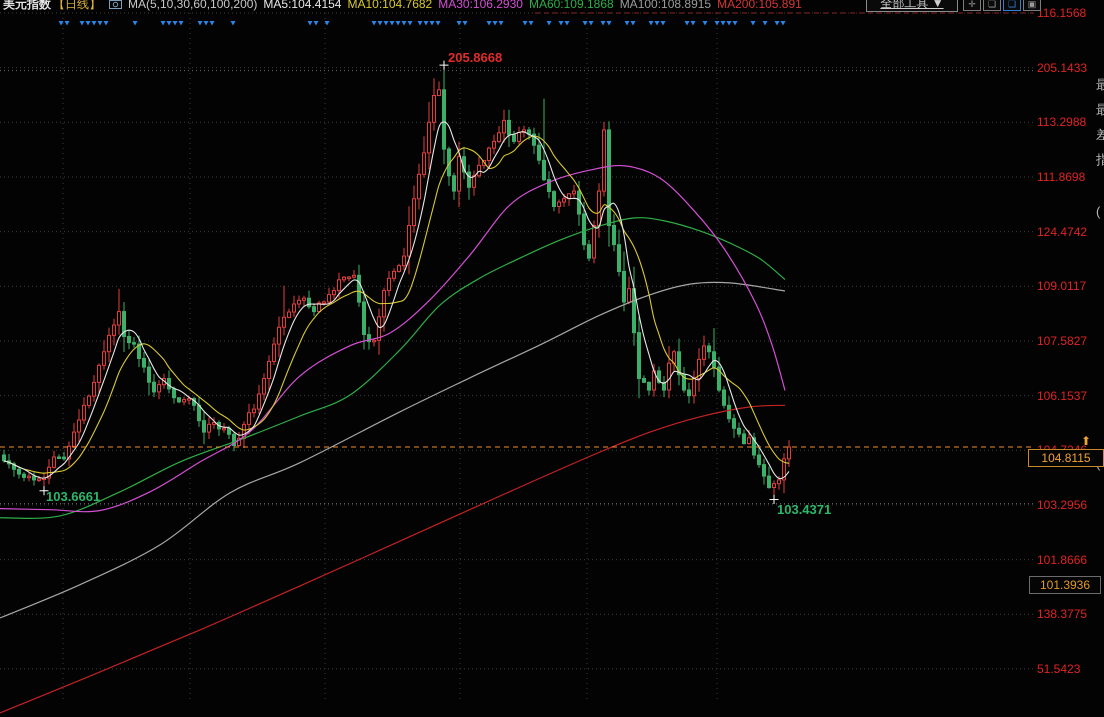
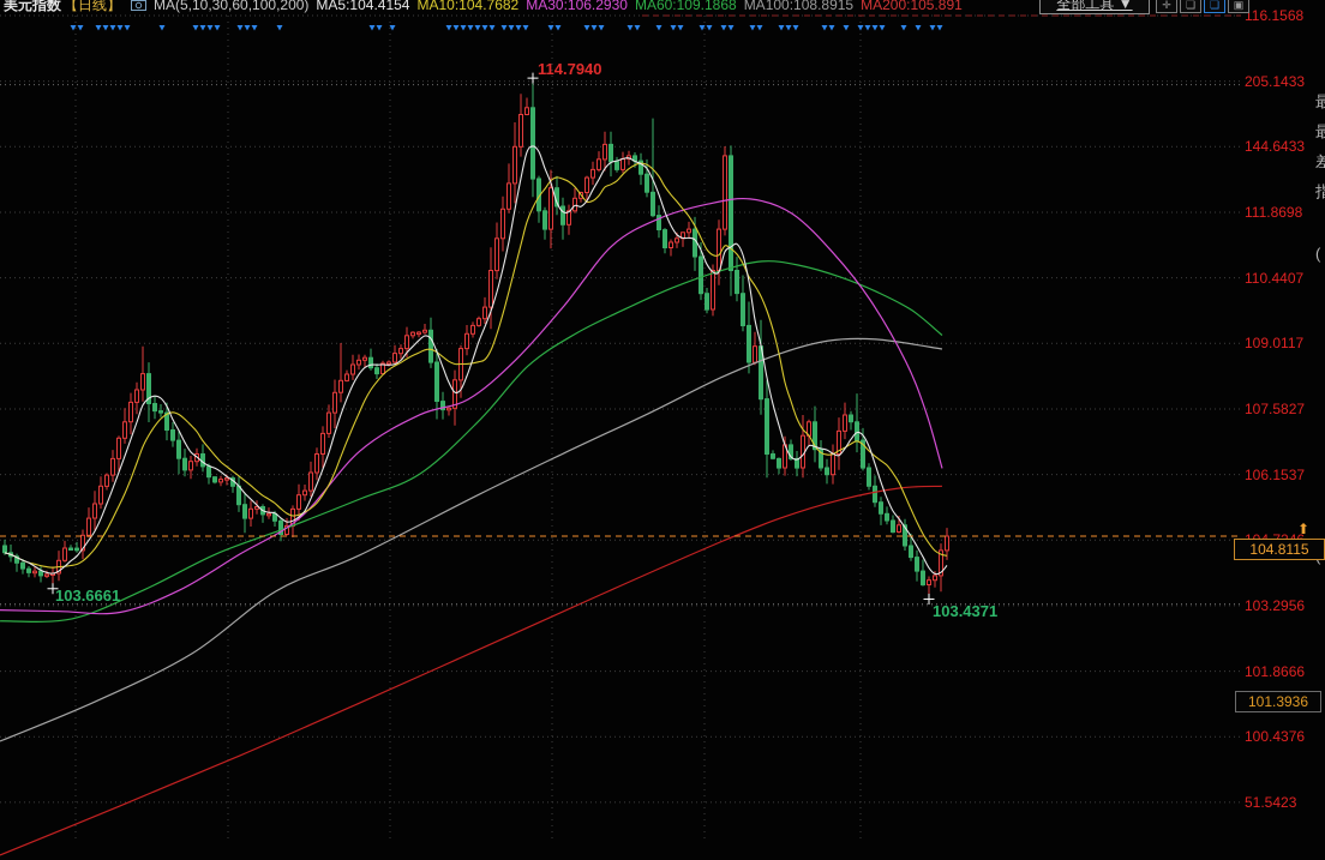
  美元指数
  【日线】
  MA(5,10,30,60,100,200)
  MA5:104.4154 MA10:104.7682 MA30:106.2930 MA60:109.1868 MA100:108.8915 MA200:105.891
  全部工具 ▼
  ✛
  ❏
  ❏
  ▣
  116.1568
  205.1433
- 113.2988
+ 144.6433
  111.8698
- 124.4742
+ 110.4407
  109.0117
  107.5827
  106.1537
  103.2956
  101.8666
- 138.3775
+ 100.4376
  51.5423
  104.8115
  ⬆
  101.3936
- 205.8668
+ 114.7940
  103.6661
  103.4371
  最
  最
  差
  指
  (
